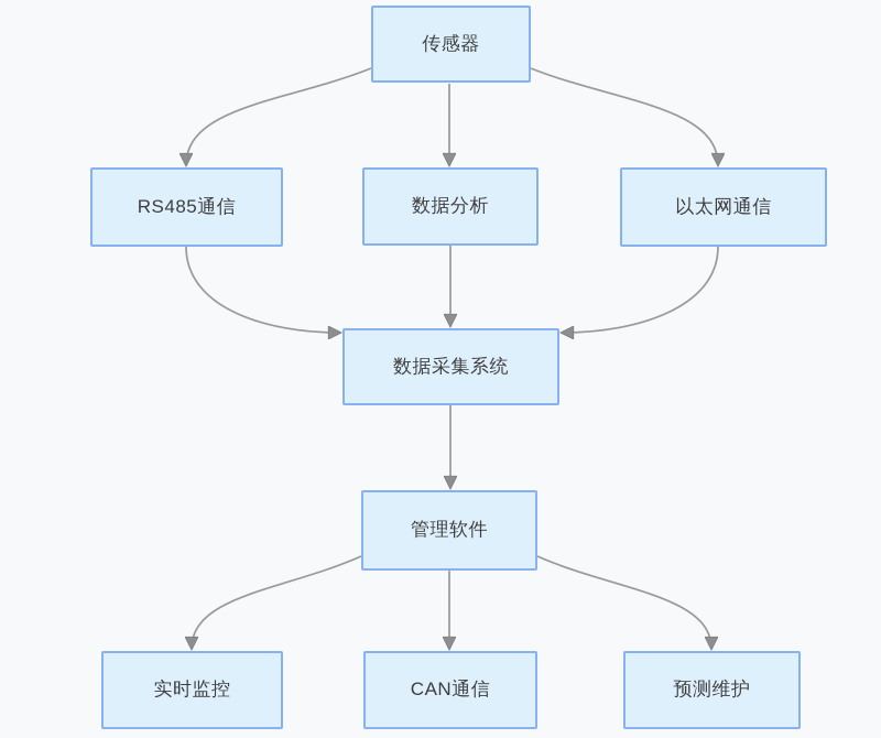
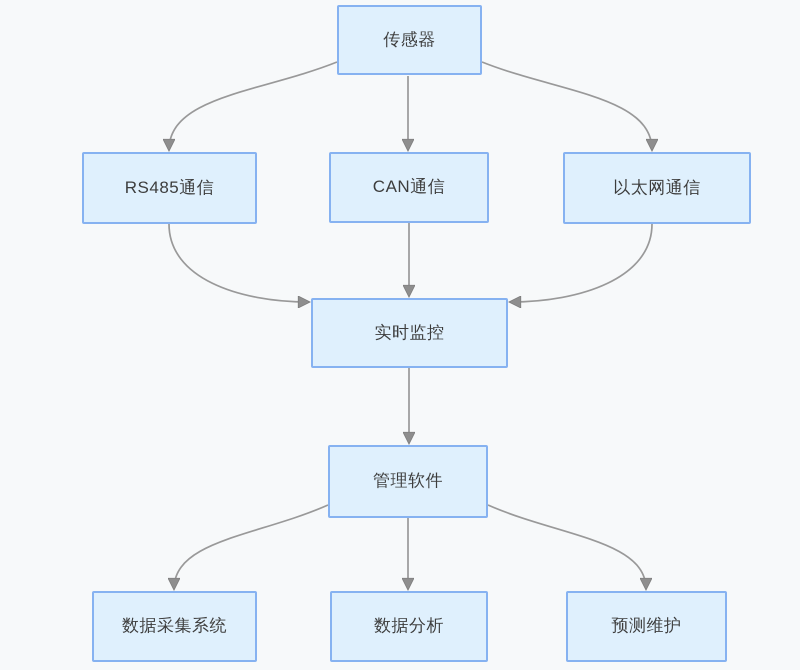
  传感器
  RS485通信
- 数据分析
+ CAN通信
  以太网通信
- 数据采集系统
+ 实时监控
  管理软件
- 实时监控
+ 数据采集系统
- CAN通信
+ 数据分析
  预测维护
